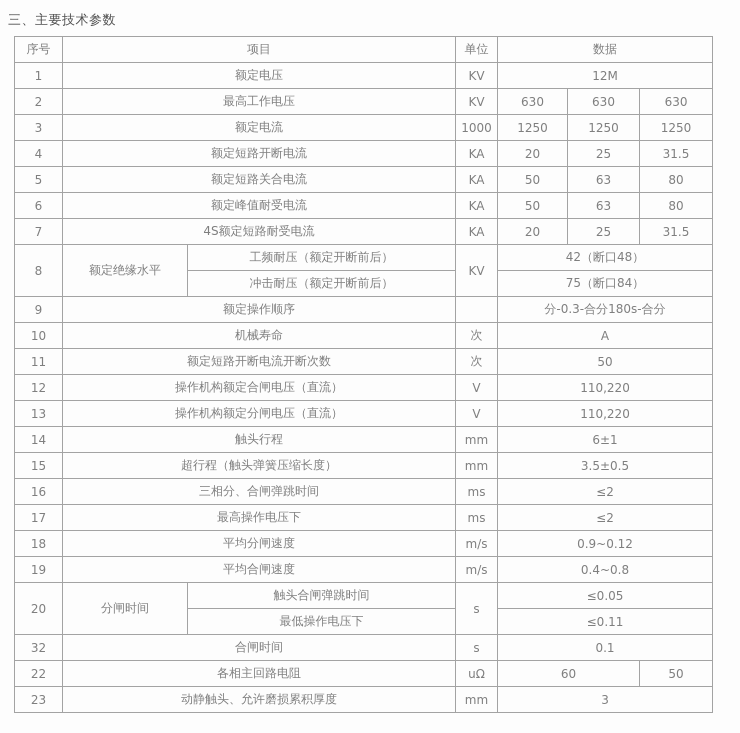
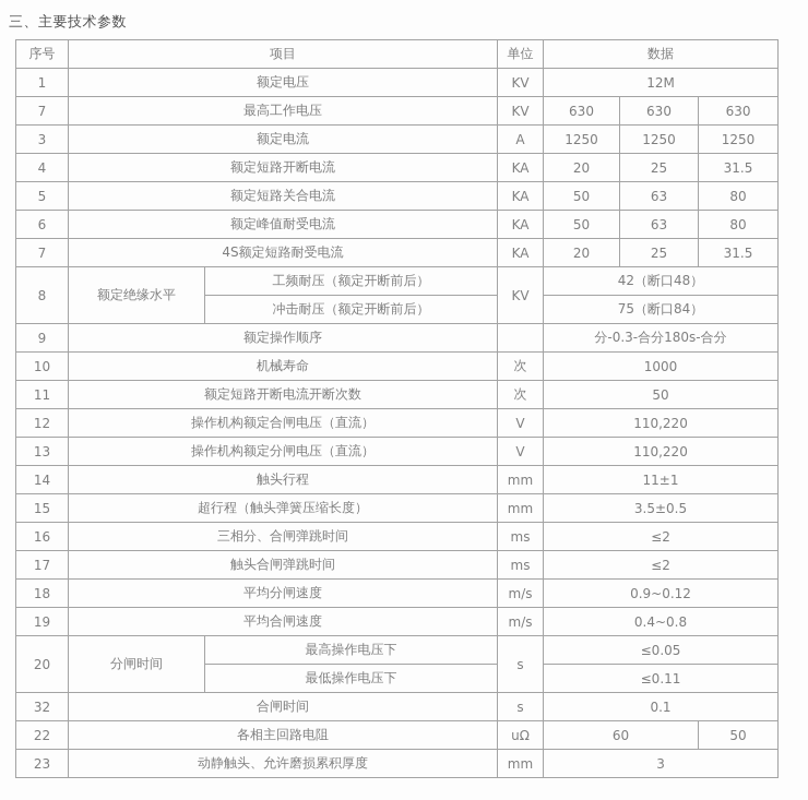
  三、主要技术参数
  序号	项目	单位	数据
  1	额定电压	KV	12M
- 2	最高工作电压	KV	630	630	630
+ 7	最高工作电压	KV	630	630	630
- 3	额定电流	1000	1250	1250	1250
+ 3	额定电流	A	1250	1250	1250
  4	额定短路开断电流	KA	20	25	31.5
  5	额定短路关合电流	KA	50	63	80
  6	额定峰值耐受电流	KA	50	63	80
  7	4S额定短路耐受电流	KA	20	25	31.5
  8	额定绝缘水平	工频耐压（额定开断前后）	KV	42（断口48）
  冲击耐压（额定开断前后）	75（断口84）
  9	额定操作顺序		分-0.3-合分180s-合分
- 10	机械寿命	次	A
+ 10	机械寿命	次	1000
  11	额定短路开断电流开断次数	次	50
  12	操作机构额定合闸电压（直流）	V	110,220
  13	操作机构额定分闸电压（直流）	V	110,220
- 14	触头行程	mm	6±1
+ 14	触头行程	mm	11±1
  15	超行程（触头弹簧压缩长度）	mm	3.5±0.5
  16	三相分、合闸弹跳时间	ms	≤2
- 17	最高操作电压下	ms	≤2
+ 17	触头合闸弹跳时间	ms	≤2
  18	平均分闸速度	m/s	0.9~0.12
  19	平均合闸速度	m/s	0.4~0.8
- 20	分闸时间	触头合闸弹跳时间	s	≤0.05
+ 20	分闸时间	最高操作电压下	s	≤0.05
  最低操作电压下	≤0.11
  32	合闸时间	s	0.1
  22	各相主回路电阻	uΩ	60	50
  23	动静触头、允许磨损累积厚度	mm	3
